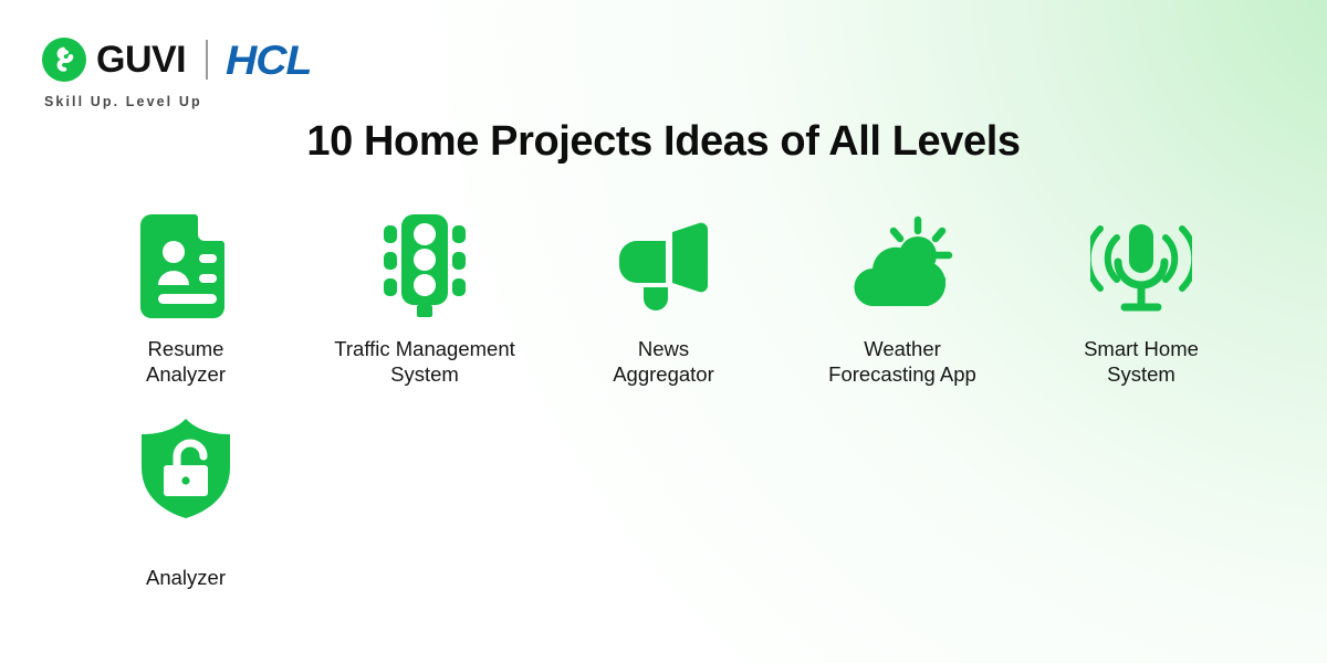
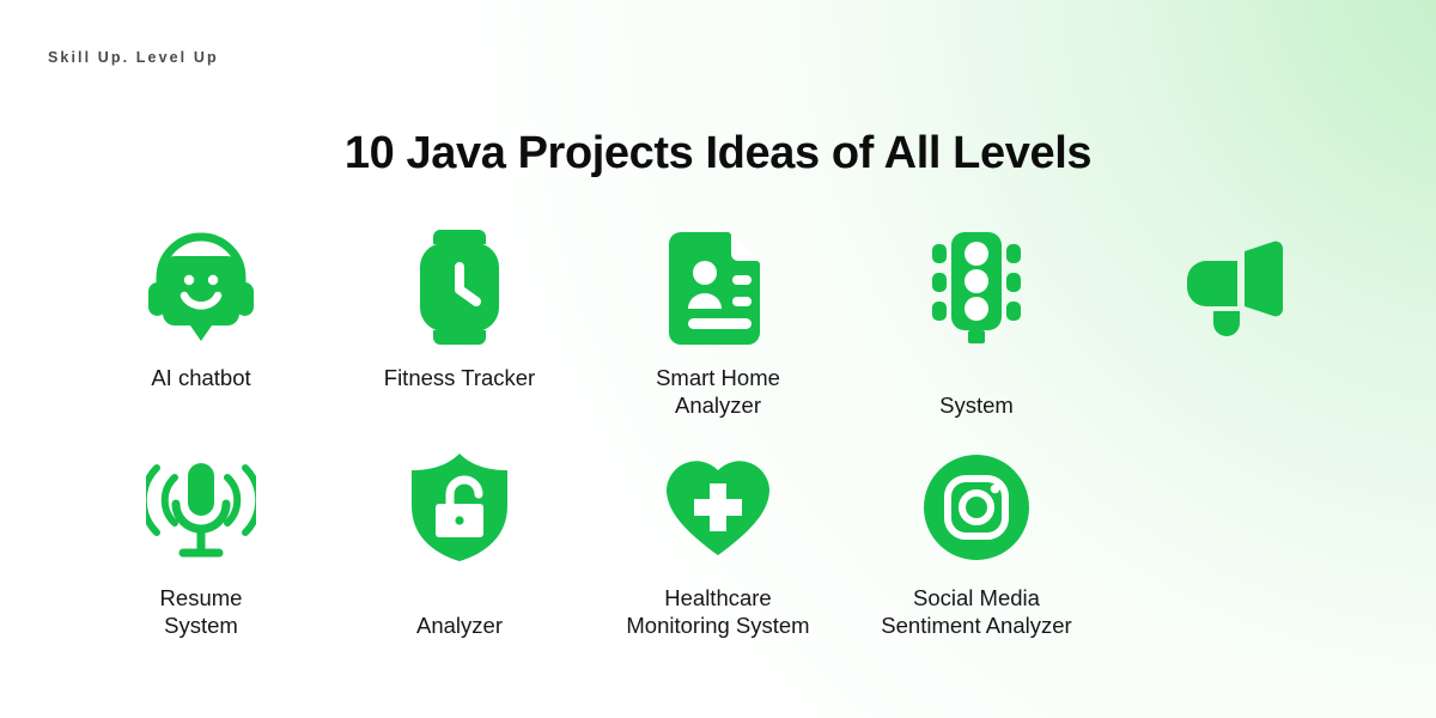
- GUVI
- HCL
  Skill Up. Level Up
- 10 Home Projects Ideas of All Levels
+ 10 Java Projects Ideas of All Levels
+ AI chatbot
+ Fitness Tracker
- Resume
+ Smart Home
  Analyzer
- Traffic Management
  System
- News
- Aggregator
- Weather
- Forecasting App
- Smart Home
+ Resume
  System
  Analyzer
+ Healthcare
+ Monitoring System
+ Social Media
+ Sentiment Analyzer
